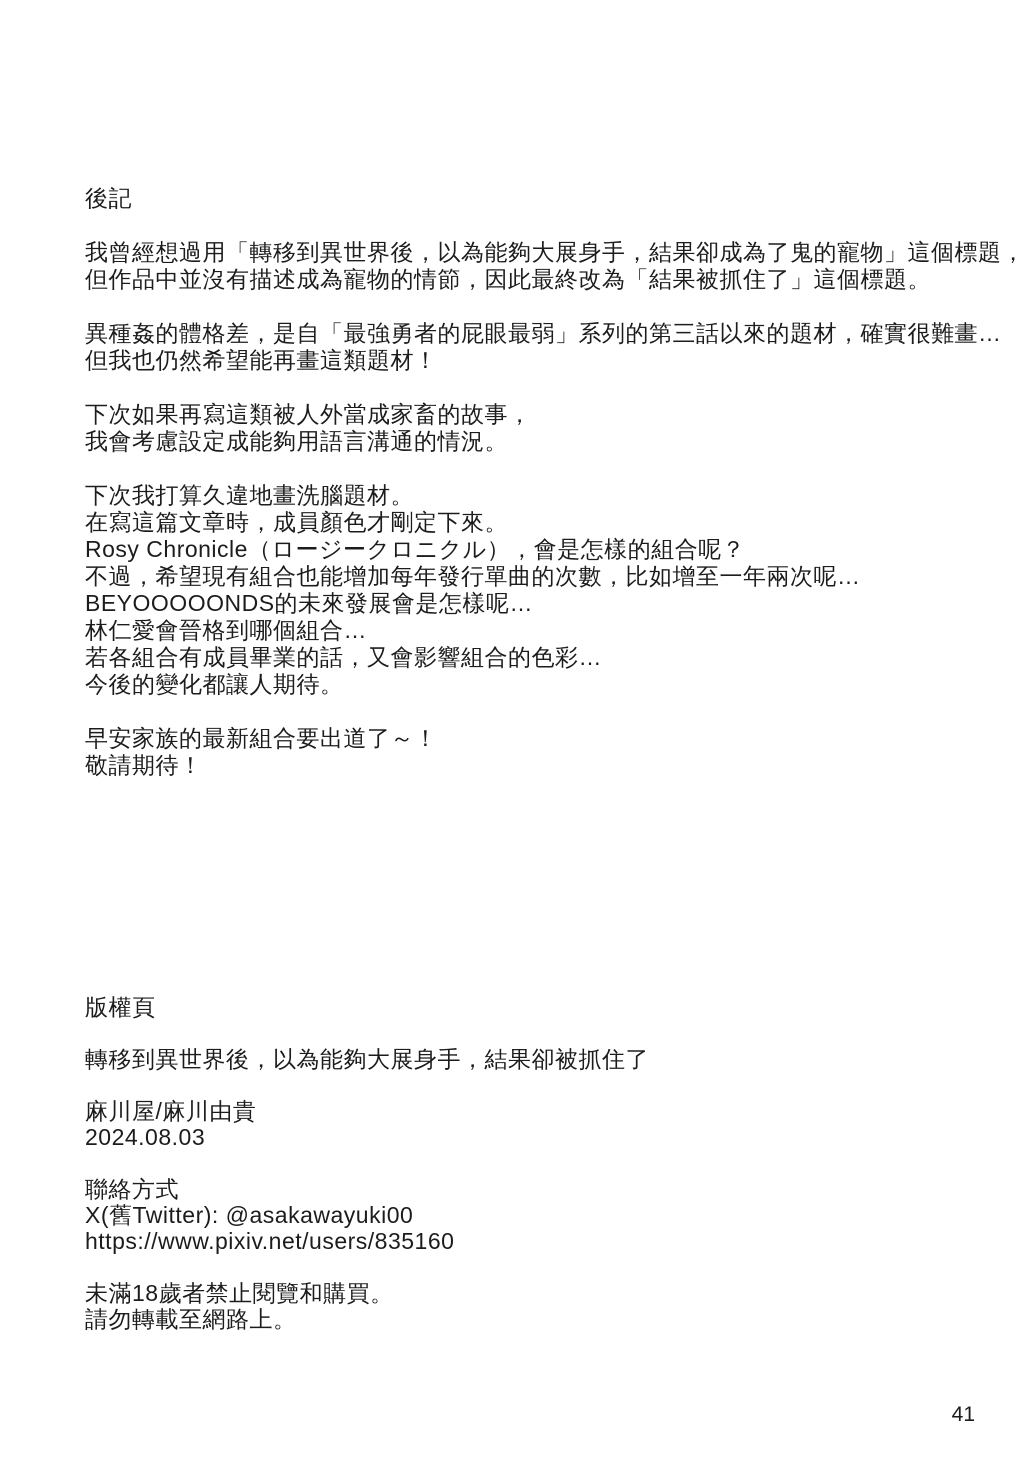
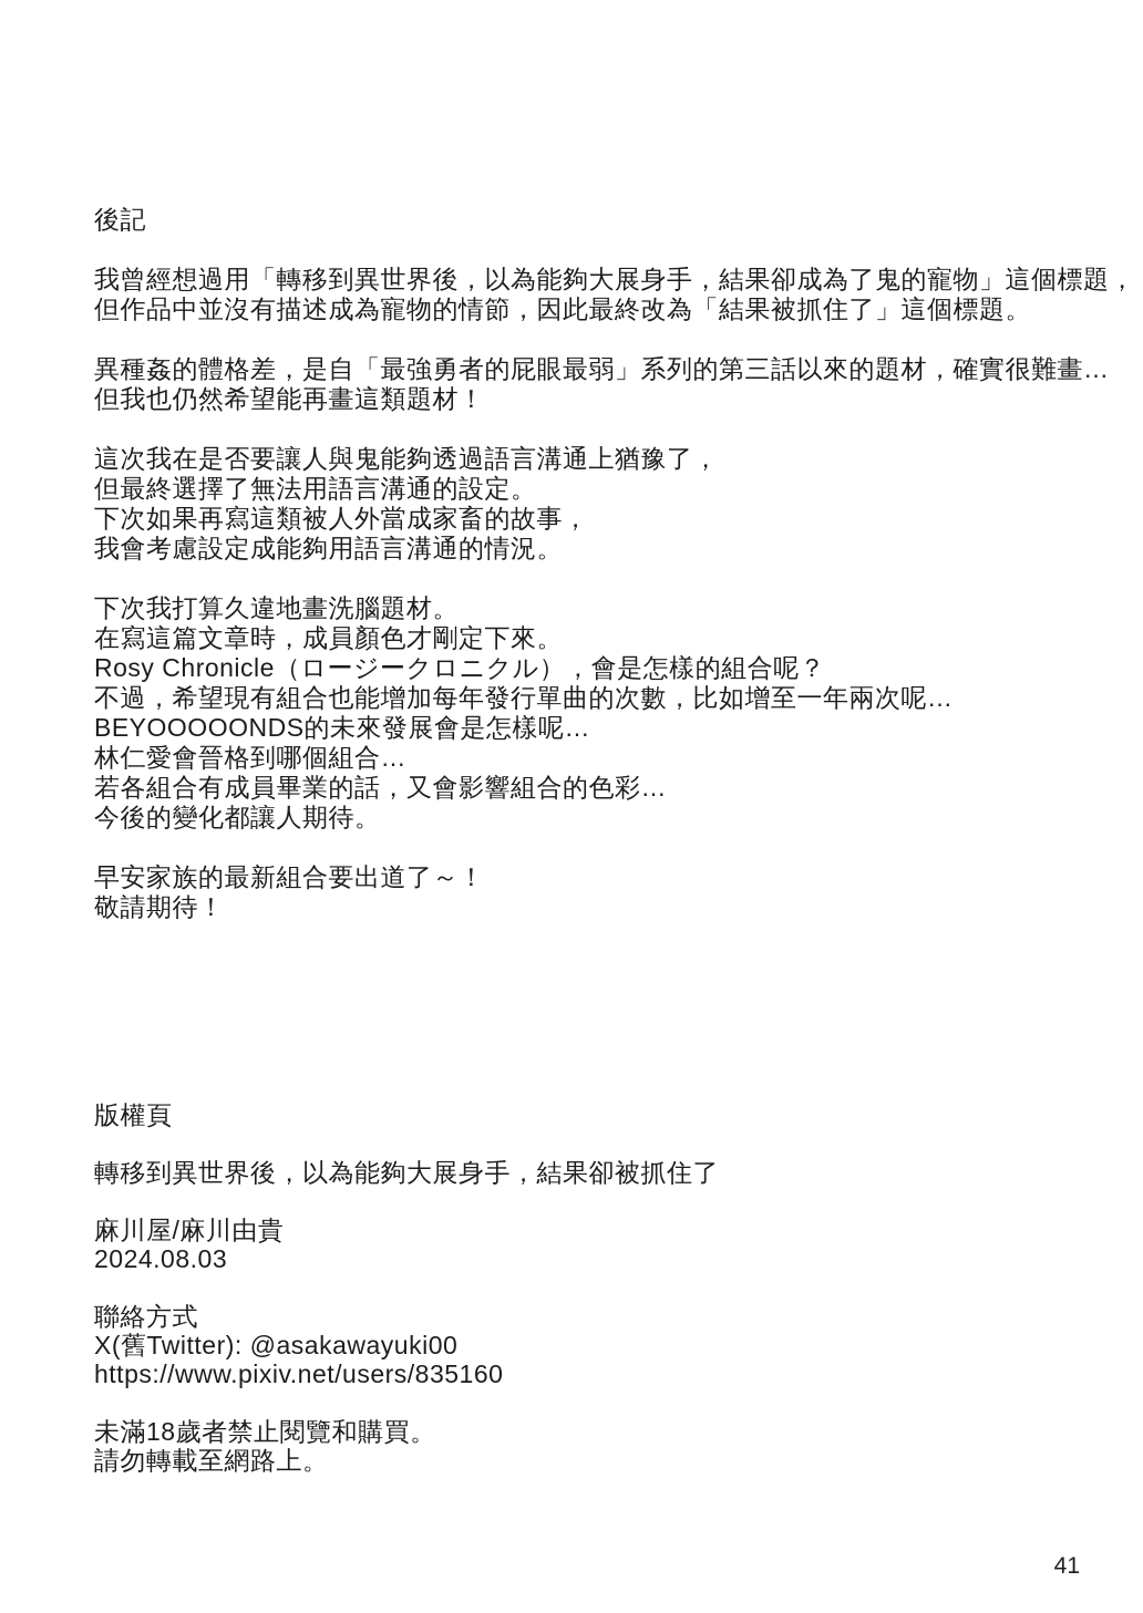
  後記
  我曾經想過用「轉移到異世界後，以為能夠大展身手，結果卻成為了鬼的寵物」這個標題，
  但作品中並沒有描述成為寵物的情節，因此最終改為「結果被抓住了」這個標題。
  異種姦的體格差，是自「最強勇者的屁眼最弱」系列的第三話以來的題材，確實很難畫…
  但我也仍然希望能再畫這類題材！
+ 這次我在是否要讓人與鬼能夠透過語言溝通上猶豫了，
+ 但最終選擇了無法用語言溝通的設定。
  下次如果再寫這類被人外當成家畜的故事，
  我會考慮設定成能夠用語言溝通的情況。
  下次我打算久違地畫洗腦題材。
  在寫這篇文章時，成員顏色才剛定下來。
  Rosy Chronicle（ロージークロニクル），會是怎樣的組合呢？
  不過，希望現有組合也能增加每年發行單曲的次數，比如增至一年兩次呢…
  BEYOOOOONDS的未來發展會是怎樣呢…
  林仁愛會晉格到哪個組合…
  若各組合有成員畢業的話，又會影響組合的色彩…
  今後的變化都讓人期待。
  早安家族的最新組合要出道了～！
  敬請期待！
  版權頁
  轉移到異世界後，以為能夠大展身手，結果卻被抓住了
  麻川屋/麻川由貴
  2024.08.03
  聯絡方式
  X(舊Twitter): @asakawayuki00
  https://www.pixiv.net/users/835160
  未滿18歲者禁止閱覽和購買。
  請勿轉載至網路上。
  41
